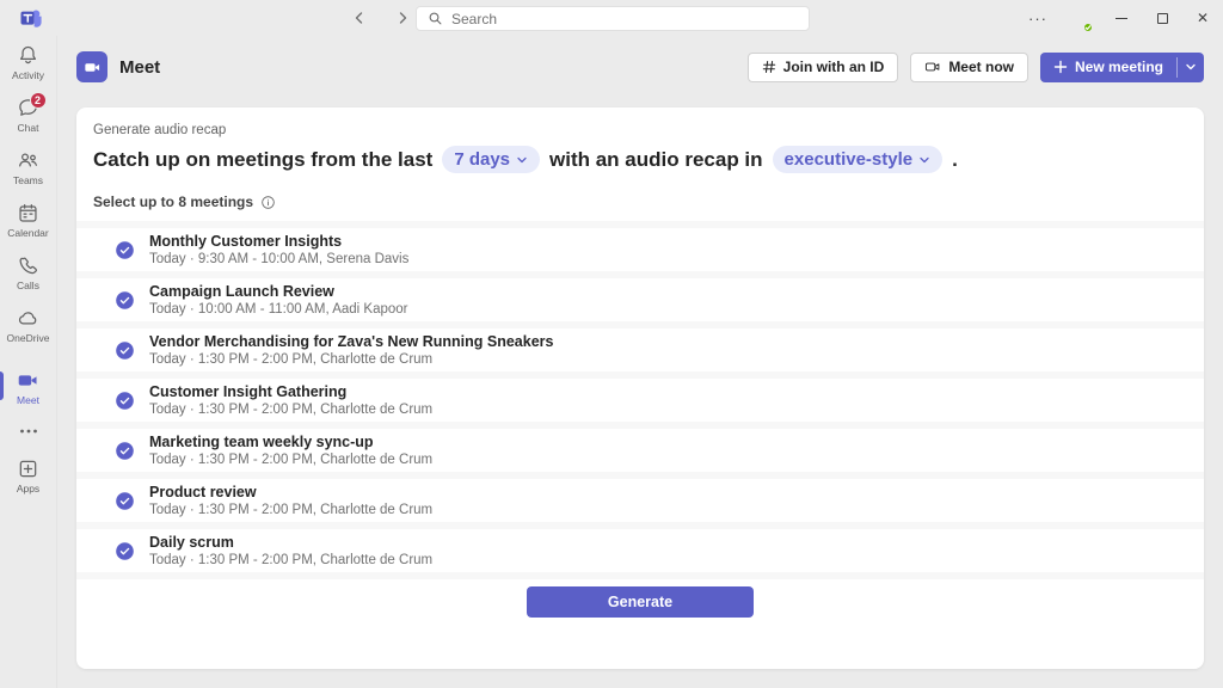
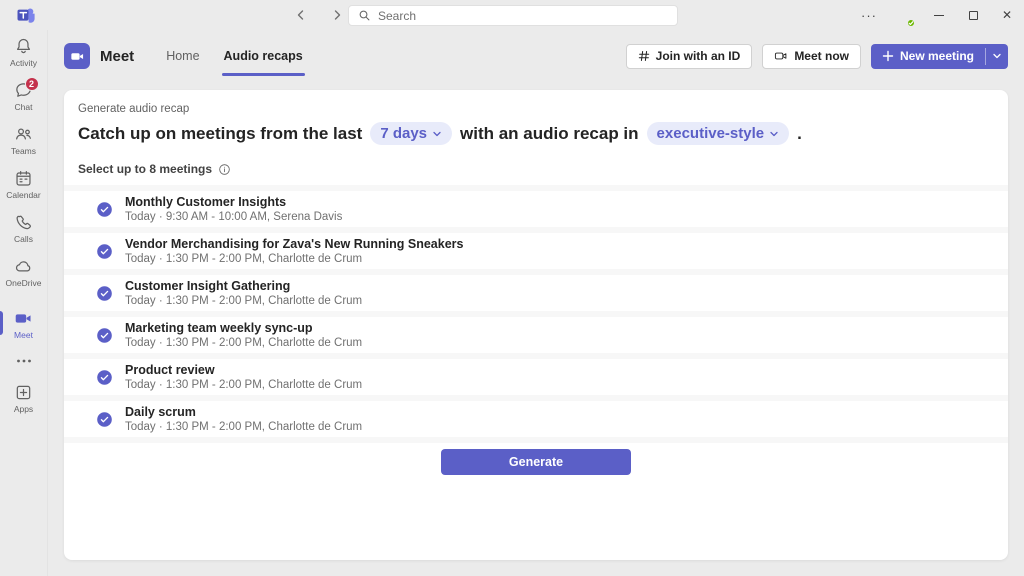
  Search
  ···
  ✕
  Activity
  2
  Chat
  Teams
  Calendar
  Calls
  OneDrive
  Meet
  Apps
  Meet
+ Home
+ Audio recaps
  Join with an ID
  Meet now
  New meeting
  Generate audio recap
  Catch up on meetings from the last
  7 days
  with an audio recap in
  executive-style
  .
  Select up to 8 meetings
  Monthly Customer Insights
  Today · 9:30 AM - 10:00 AM, Serena Davis
- Campaign Launch Review
- Today · 10:00 AM - 11:00 AM, Aadi Kapoor
  Vendor Merchandising for Zava's New Running Sneakers
  Today · 1:30 PM - 2:00 PM, Charlotte de Crum
  Customer Insight Gathering
  Today · 1:30 PM - 2:00 PM, Charlotte de Crum
  Marketing team weekly sync-up
  Today · 1:30 PM - 2:00 PM, Charlotte de Crum
  Product review
  Today · 1:30 PM - 2:00 PM, Charlotte de Crum
  Daily scrum
  Today · 1:30 PM - 2:00 PM, Charlotte de Crum
  Generate
